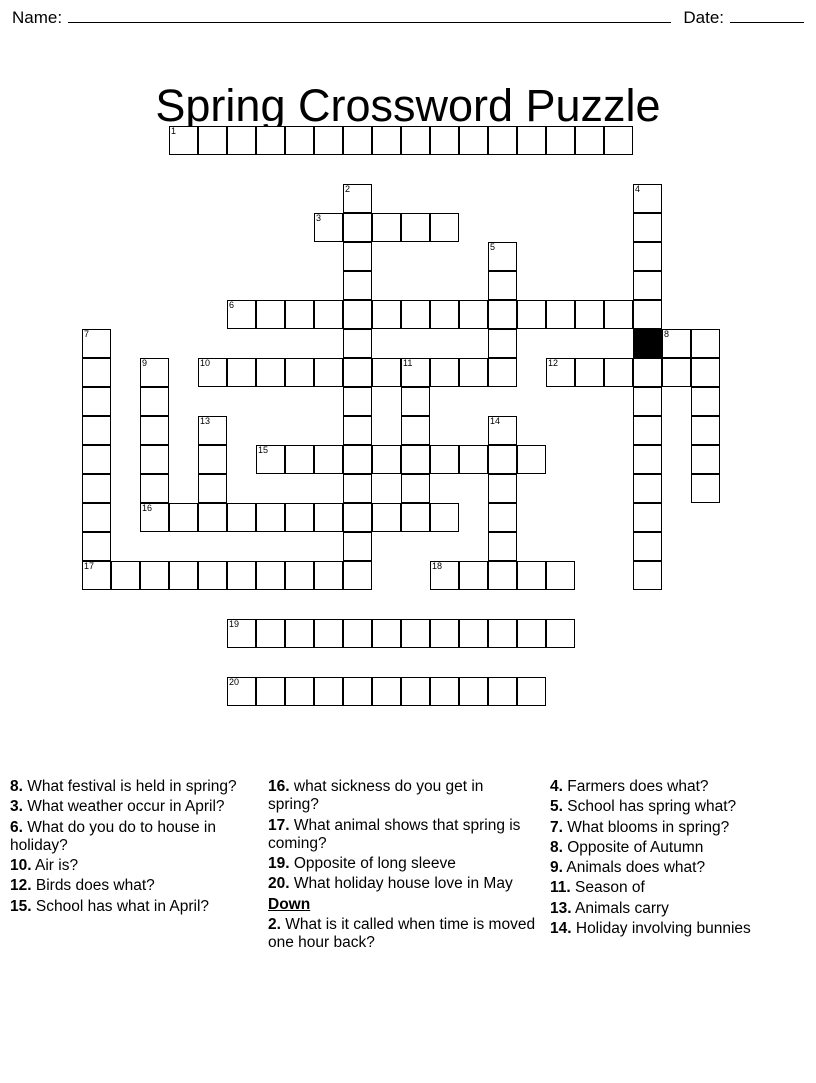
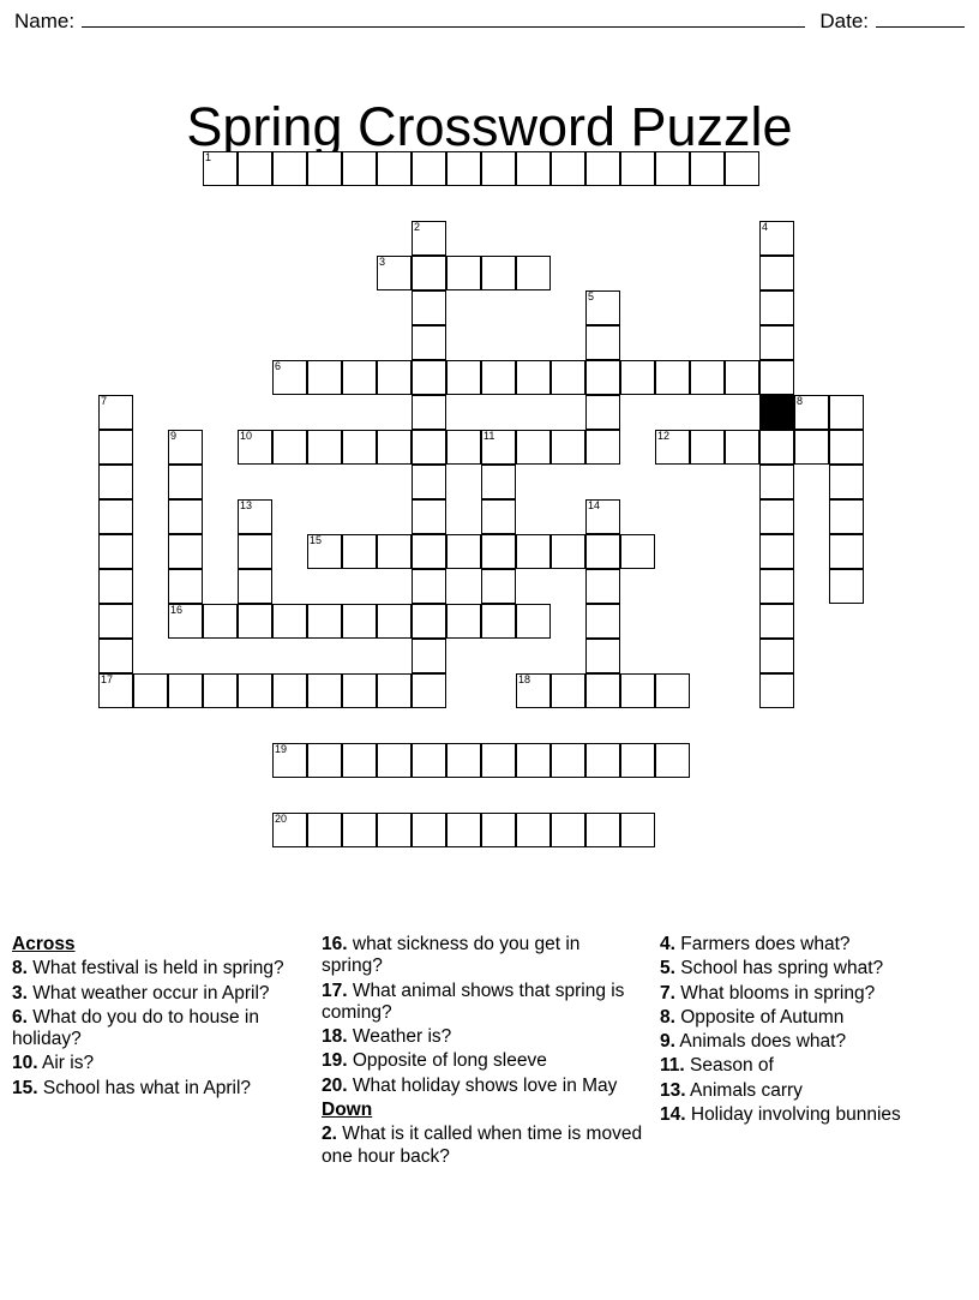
  Name:
  Date:
  Spring Crossword Puzzle
  1
  2
  4
  3
  5
  6
  7
  8
  9
  10
  11
  12
  13
  14
  15
  16
  17
  18
  19
  20
+ Across
  8. What festival is held in spring?
  3. What weather occur in April?
  6. What do you do to house in holiday?
  10. Air is?
- 12. Birds does what?
  15. School has what in April?
  16. what sickness do you get in spring?
  17. What animal shows that spring is coming?
+ 18. Weather is?
  19. Opposite of long sleeve
- 20. What holiday house love in May
+ 20. What holiday shows love in May
  Down
  2. What is it called when time is moved one hour back?
  4. Farmers does what?
  5. School has spring what?
  7. What blooms in spring?
  8. Opposite of Autumn
  9. Animals does what?
  11. Season of
  13. Animals carry
  14. Holiday involving bunnies
